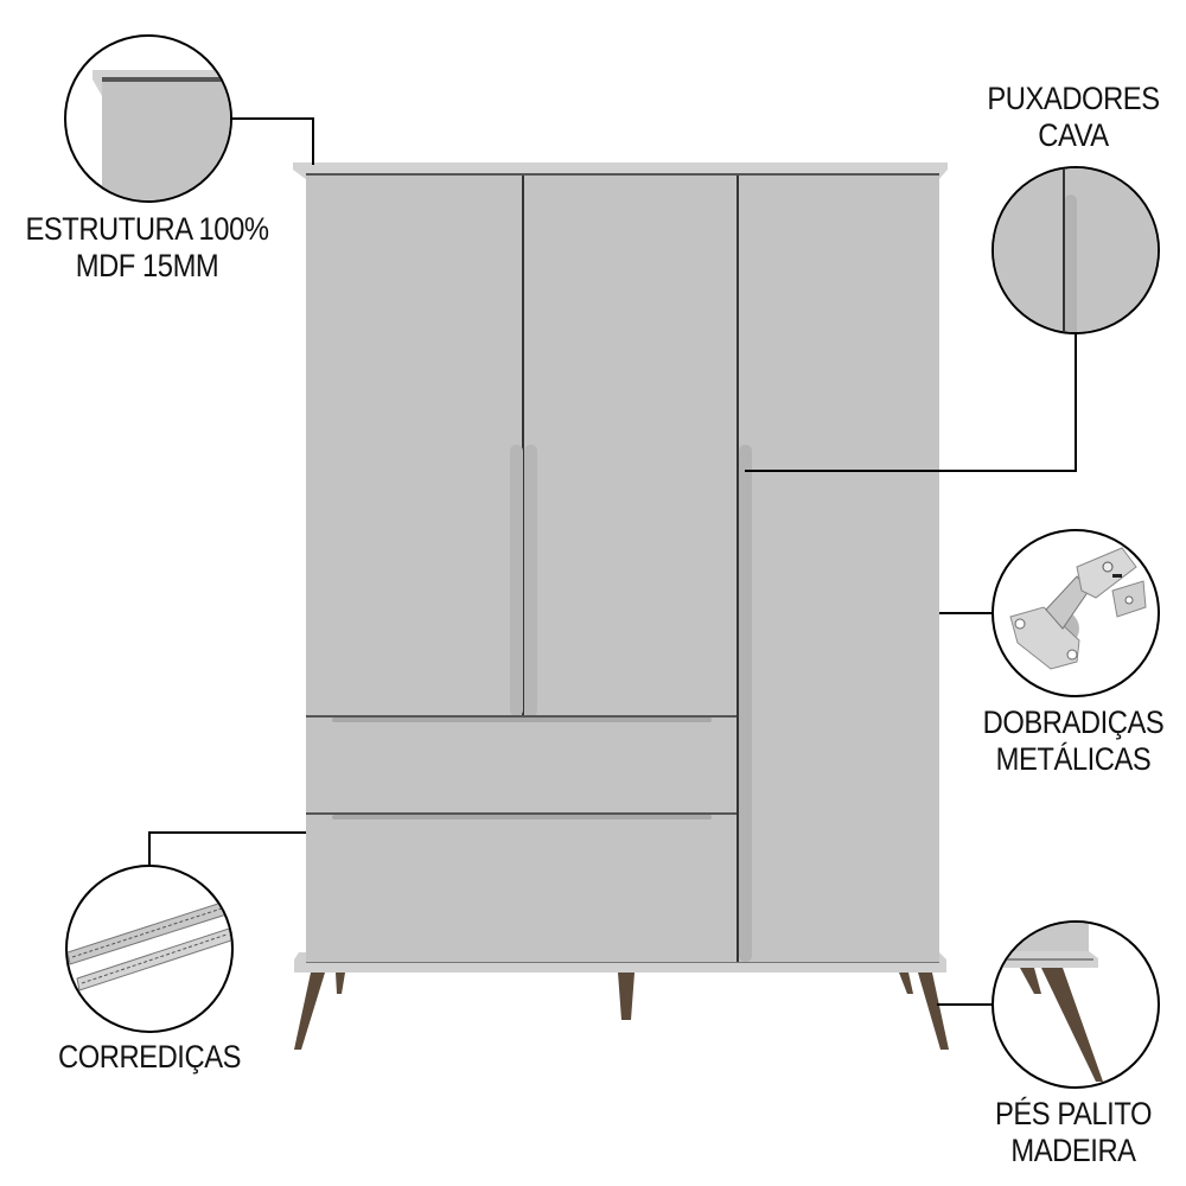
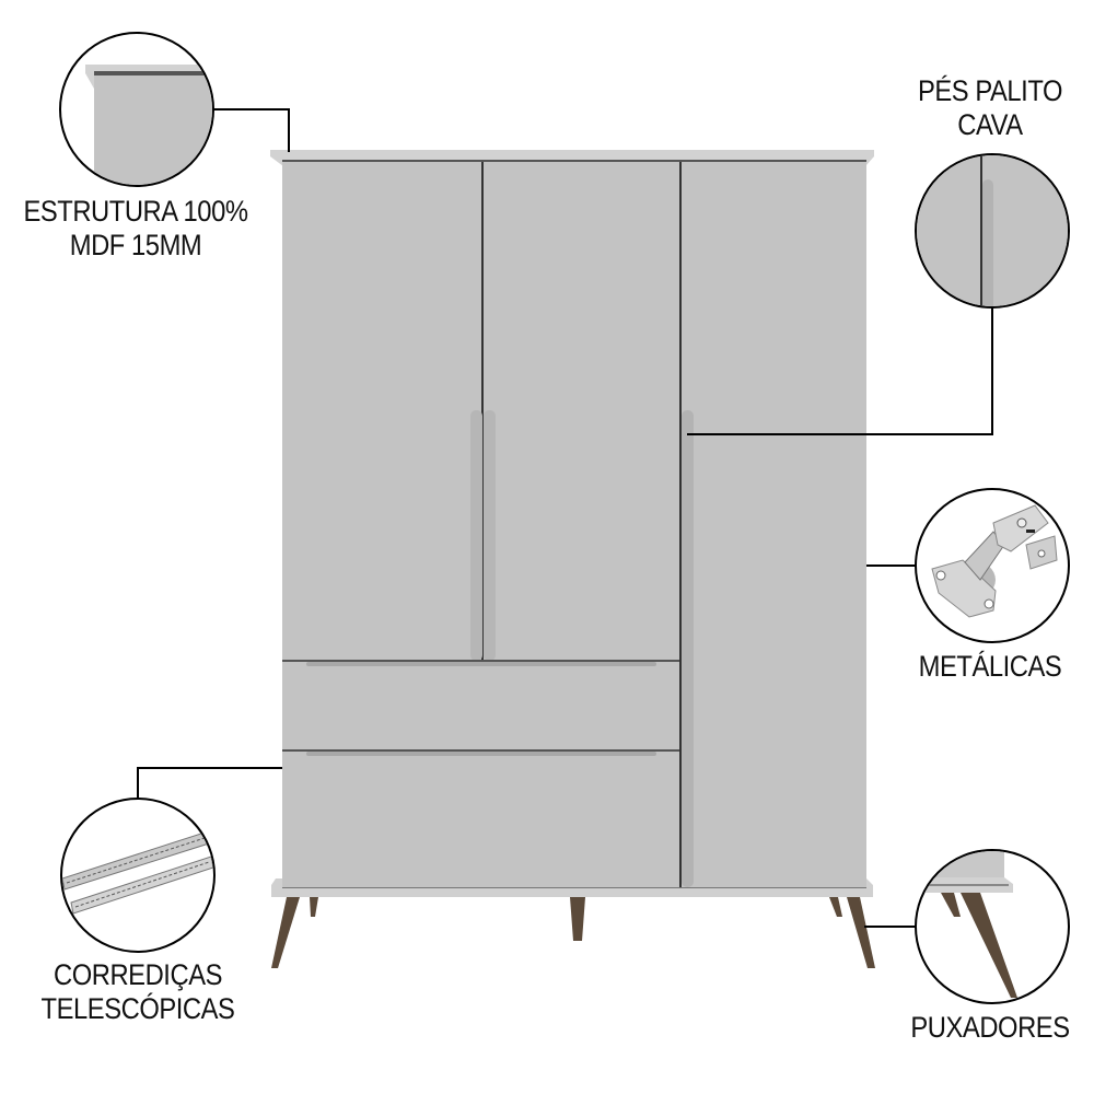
  ESTRUTURA 100%
  MDF 15MM
- PUXADORES
+ PÉS PALITO
  CAVA
- DOBRADIÇAS
  METÁLICAS
  CORREDIÇAS
+ TELESCÓPICAS
- PÉS PALITO
+ PUXADORES
- MADEIRA
